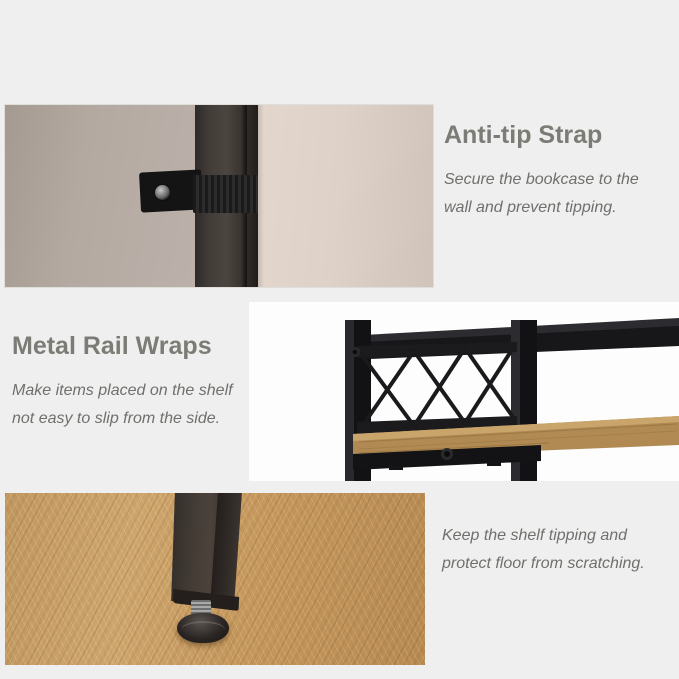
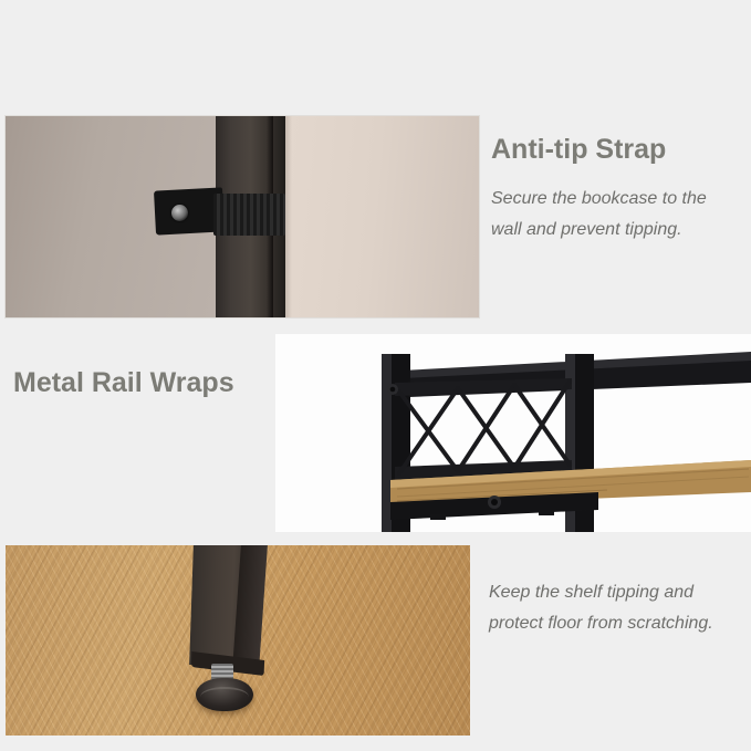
  Anti-tip Strap
  Secure the bookcase to the
  wall and prevent tipping.
  Metal Rail Wraps
- Make items placed on the shelf
- not easy to slip from the side.
  Keep the shelf tipping and
  protect floor from scratching.
